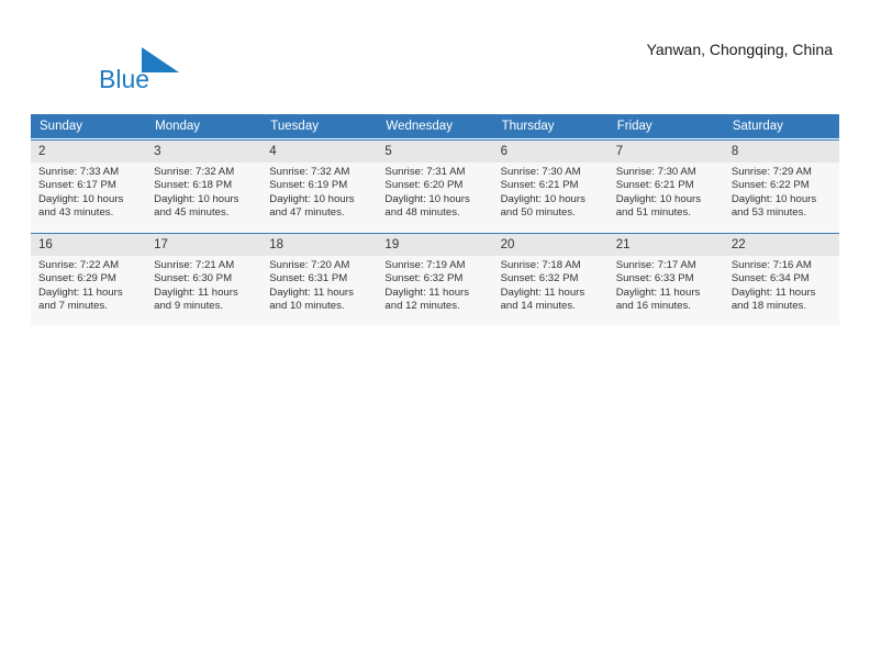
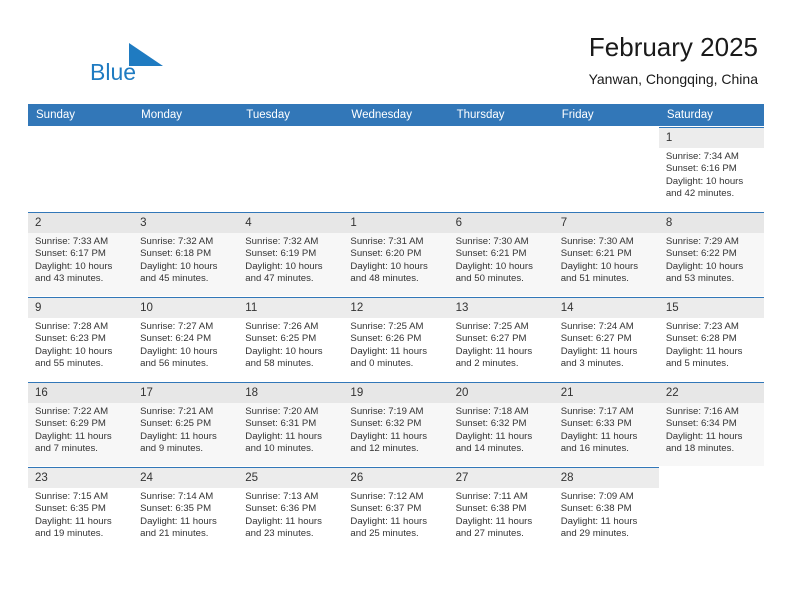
  Blue
+ February 2025
  Yanwan, Chongqing, China
  Sunday	Monday	Tuesday	Wednesday	Thursday	Friday	Saturday
+ 						1Sunrise: 7:34 AMSunset: 6:16 PMDaylight: 10 hours and 42 minutes.
- 2Sunrise: 7:33 AMSunset: 6:17 PMDaylight: 10 hours and 43 minutes.	3Sunrise: 7:32 AMSunset: 6:18 PMDaylight: 10 hours and 45 minutes.	4Sunrise: 7:32 AMSunset: 6:19 PMDaylight: 10 hours and 47 minutes.	5Sunrise: 7:31 AMSunset: 6:20 PMDaylight: 10 hours and 48 minutes.	6Sunrise: 7:30 AMSunset: 6:21 PMDaylight: 10 hours and 50 minutes.	7Sunrise: 7:30 AMSunset: 6:21 PMDaylight: 10 hours and 51 minutes.	8Sunrise: 7:29 AMSunset: 6:22 PMDaylight: 10 hours and 53 minutes.
+ 2Sunrise: 7:33 AMSunset: 6:17 PMDaylight: 10 hours and 43 minutes.	3Sunrise: 7:32 AMSunset: 6:18 PMDaylight: 10 hours and 45 minutes.	4Sunrise: 7:32 AMSunset: 6:19 PMDaylight: 10 hours and 47 minutes.	1Sunrise: 7:31 AMSunset: 6:20 PMDaylight: 10 hours and 48 minutes.	6Sunrise: 7:30 AMSunset: 6:21 PMDaylight: 10 hours and 50 minutes.	7Sunrise: 7:30 AMSunset: 6:21 PMDaylight: 10 hours and 51 minutes.	8Sunrise: 7:29 AMSunset: 6:22 PMDaylight: 10 hours and 53 minutes.
+ 9Sunrise: 7:28 AMSunset: 6:23 PMDaylight: 10 hours and 55 minutes.	10Sunrise: 7:27 AMSunset: 6:24 PMDaylight: 10 hours and 56 minutes.	11Sunrise: 7:26 AMSunset: 6:25 PMDaylight: 10 hours and 58 minutes.	12Sunrise: 7:25 AMSunset: 6:26 PMDaylight: 11 hours and 0 minutes.	13Sunrise: 7:25 AMSunset: 6:27 PMDaylight: 11 hours and 2 minutes.	14Sunrise: 7:24 AMSunset: 6:27 PMDaylight: 11 hours and 3 minutes.	15Sunrise: 7:23 AMSunset: 6:28 PMDaylight: 11 hours and 5 minutes.
- 16Sunrise: 7:22 AMSunset: 6:29 PMDaylight: 11 hours and 7 minutes.	17Sunrise: 7:21 AMSunset: 6:30 PMDaylight: 11 hours and 9 minutes.	18Sunrise: 7:20 AMSunset: 6:31 PMDaylight: 11 hours and 10 minutes.	19Sunrise: 7:19 AMSunset: 6:32 PMDaylight: 11 hours and 12 minutes.	20Sunrise: 7:18 AMSunset: 6:32 PMDaylight: 11 hours and 14 minutes.	21Sunrise: 7:17 AMSunset: 6:33 PMDaylight: 11 hours and 16 minutes.	22Sunrise: 7:16 AMSunset: 6:34 PMDaylight: 11 hours and 18 minutes.
+ 16Sunrise: 7:22 AMSunset: 6:29 PMDaylight: 11 hours and 7 minutes.	17Sunrise: 7:21 AMSunset: 6:25 PMDaylight: 11 hours and 9 minutes.	18Sunrise: 7:20 AMSunset: 6:31 PMDaylight: 11 hours and 10 minutes.	19Sunrise: 7:19 AMSunset: 6:32 PMDaylight: 11 hours and 12 minutes.	20Sunrise: 7:18 AMSunset: 6:32 PMDaylight: 11 hours and 14 minutes.	21Sunrise: 7:17 AMSunset: 6:33 PMDaylight: 11 hours and 16 minutes.	22Sunrise: 7:16 AMSunset: 6:34 PMDaylight: 11 hours and 18 minutes.
+ 23Sunrise: 7:15 AMSunset: 6:35 PMDaylight: 11 hours and 19 minutes.	24Sunrise: 7:14 AMSunset: 6:35 PMDaylight: 11 hours and 21 minutes.	25Sunrise: 7:13 AMSunset: 6:36 PMDaylight: 11 hours and 23 minutes.	26Sunrise: 7:12 AMSunset: 6:37 PMDaylight: 11 hours and 25 minutes.	27Sunrise: 7:11 AMSunset: 6:38 PMDaylight: 11 hours and 27 minutes.	28Sunrise: 7:09 AMSunset: 6:38 PMDaylight: 11 hours and 29 minutes.
